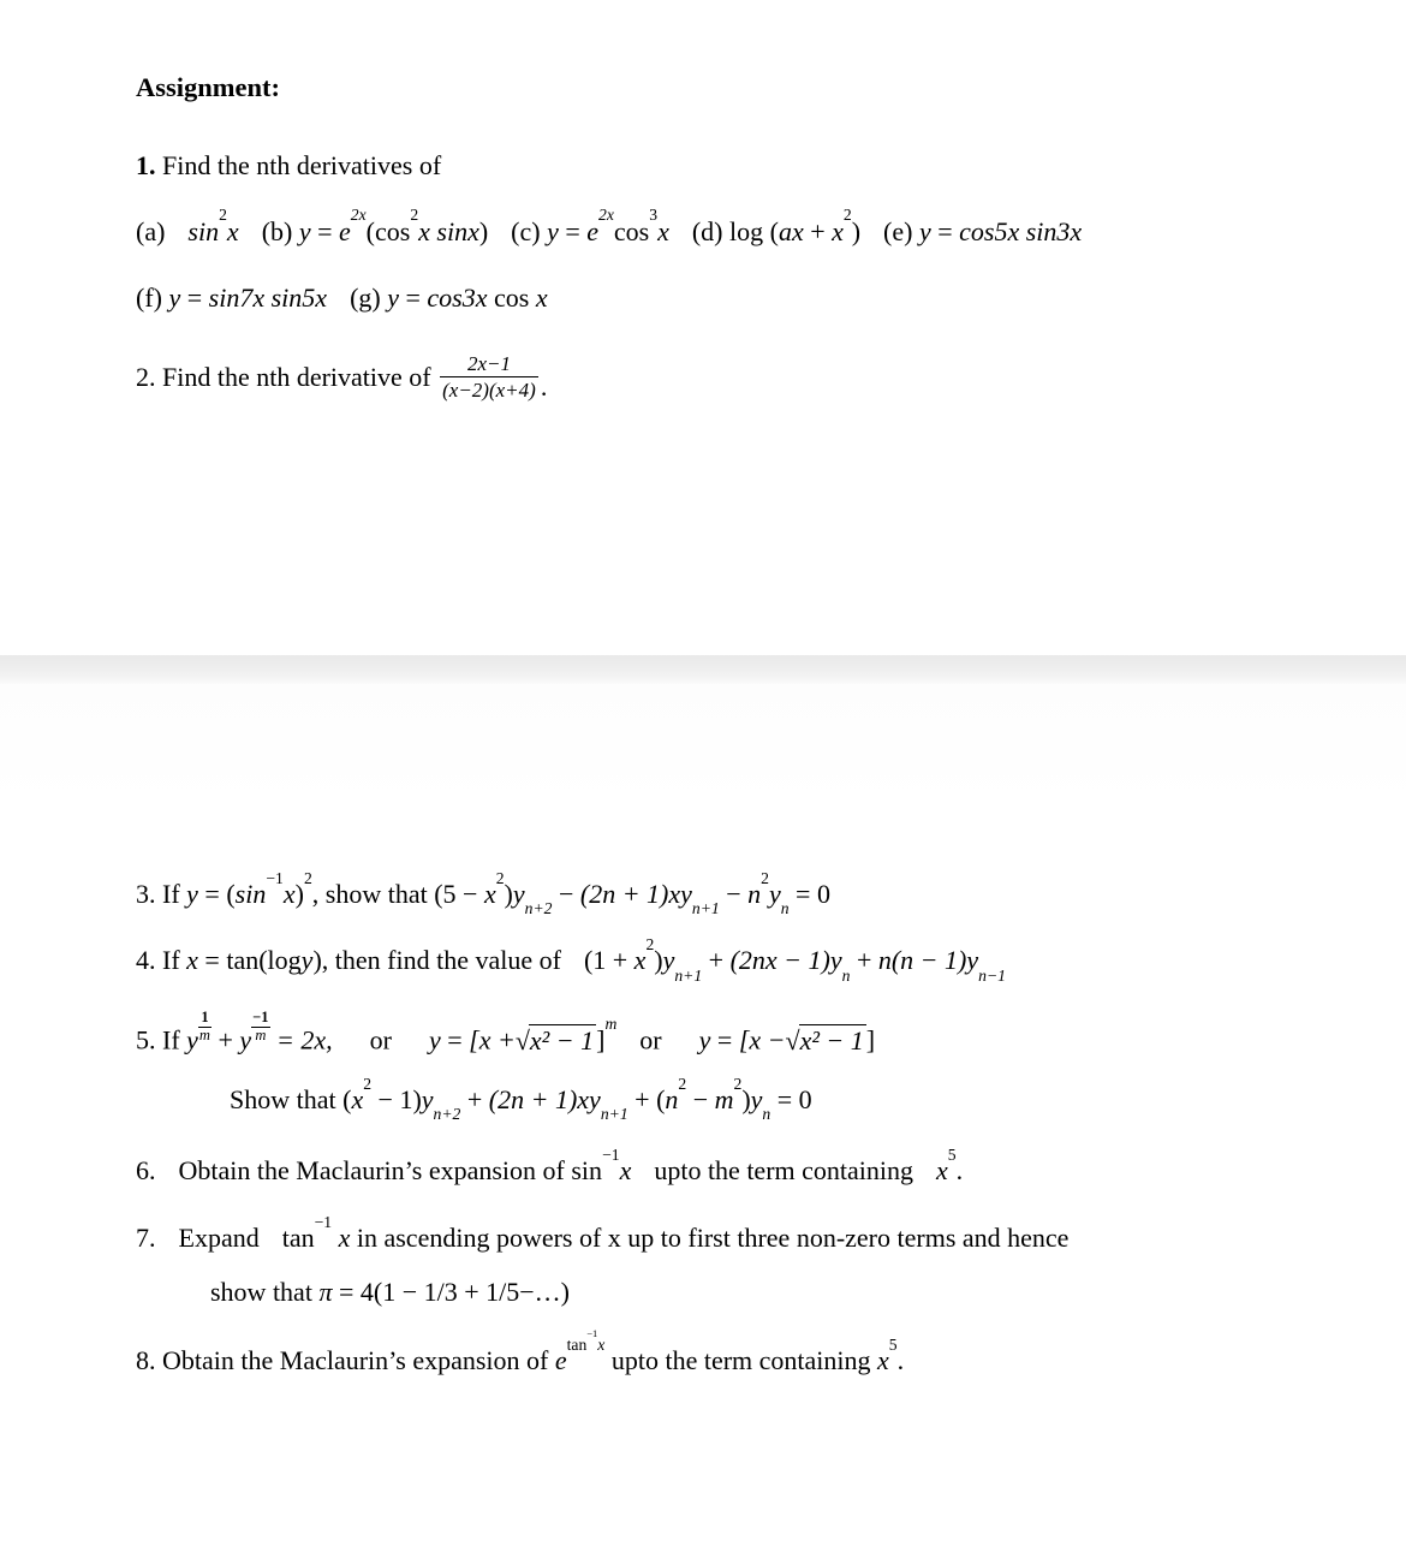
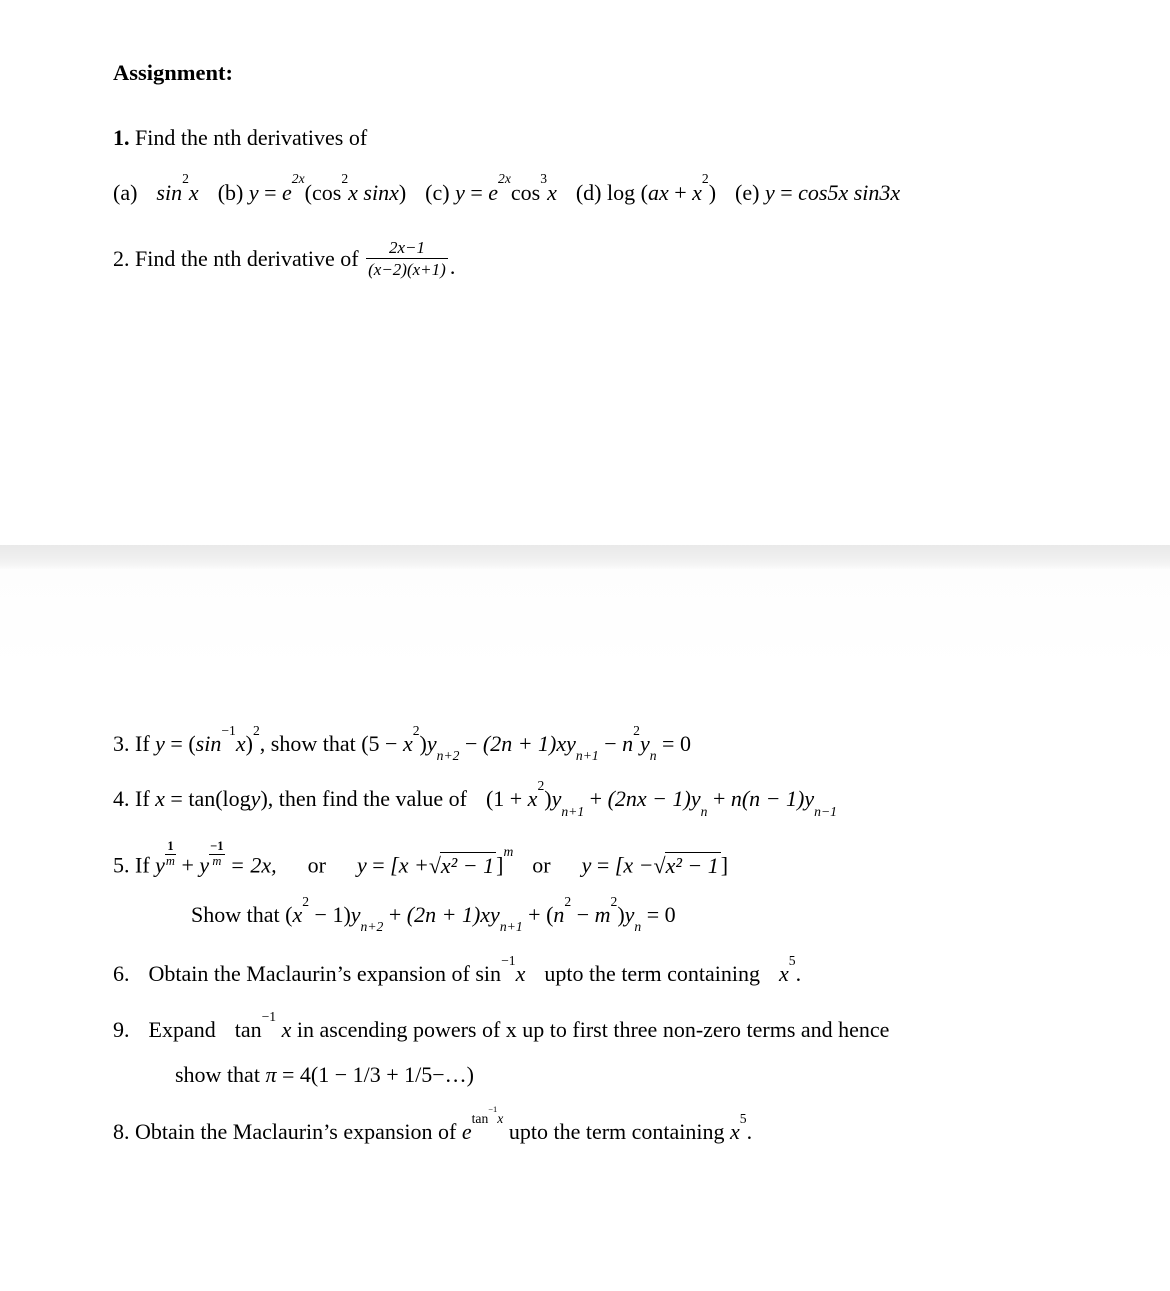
  Assignment:
  1. Find the nth derivatives of
  (a) sin2x (b) y = e2x(cos2x sinx) (c) y = e2xcos3x (d) log (ax + x2) (e) y = cos5x sin3x
- (f) y = sin7x sin5x (g) y = cos3x cos x
  2. Find the nth derivative of
  2x−1
- (x−2)(x+4)
+ (x−2)(x+1)
  .
  3. If y = (sin−1x)2, show that (5 − x2)yn+2 − (2n + 1)xyn+1 − n2yn = 0
  4. If x = tan(logy), then find the value of (1 + x2)yn+1 + (2nx − 1)yn + n(n − 1)yn−1
  5. If y
  1
  m
  + y
  −1
  m
  = 2x, or y = [x +√x² − 1]m or y = [x −√x² − 1]
  Show that (x2 − 1)yn+2 + (2n + 1)xyn+1 + (n2 − m2)yn = 0
  6. Obtain the Maclaurin’s expansion of sin−1x upto the term containing x5.
- 7. Expand tan−1 x in ascending powers of x up to first three non-zero terms and hence
+ 9. Expand tan−1 x in ascending powers of x up to first three non-zero terms and hence
  show that π = 4(1 − 1/3 + 1/5−…)
  8. Obtain the Maclaurin’s expansion of etan−1x upto the term containing x5.
